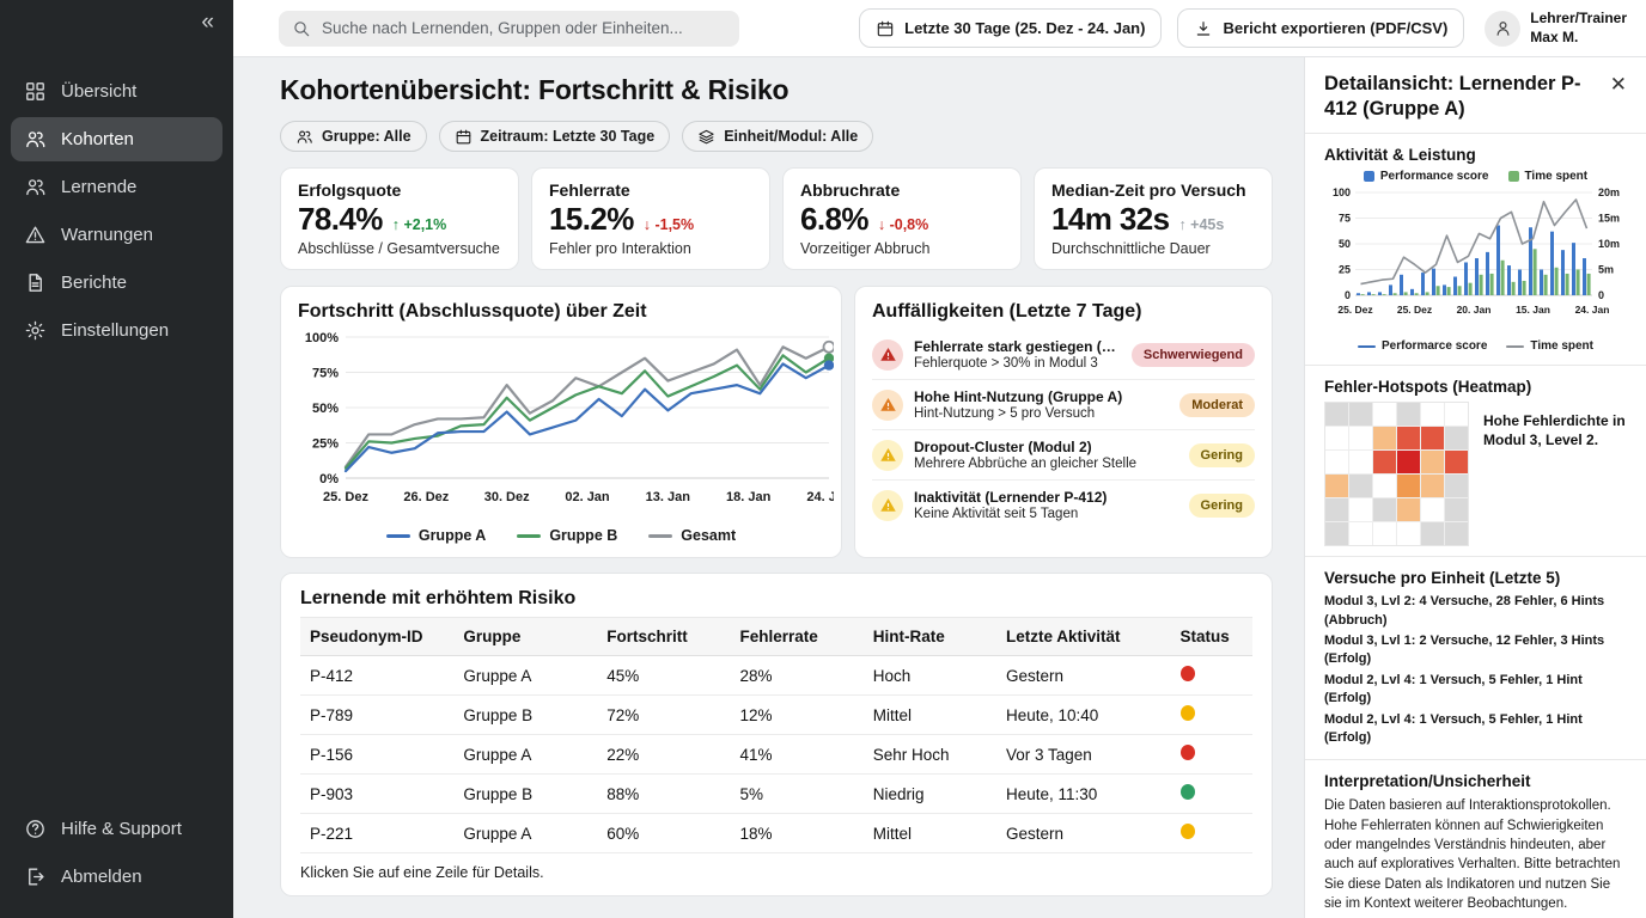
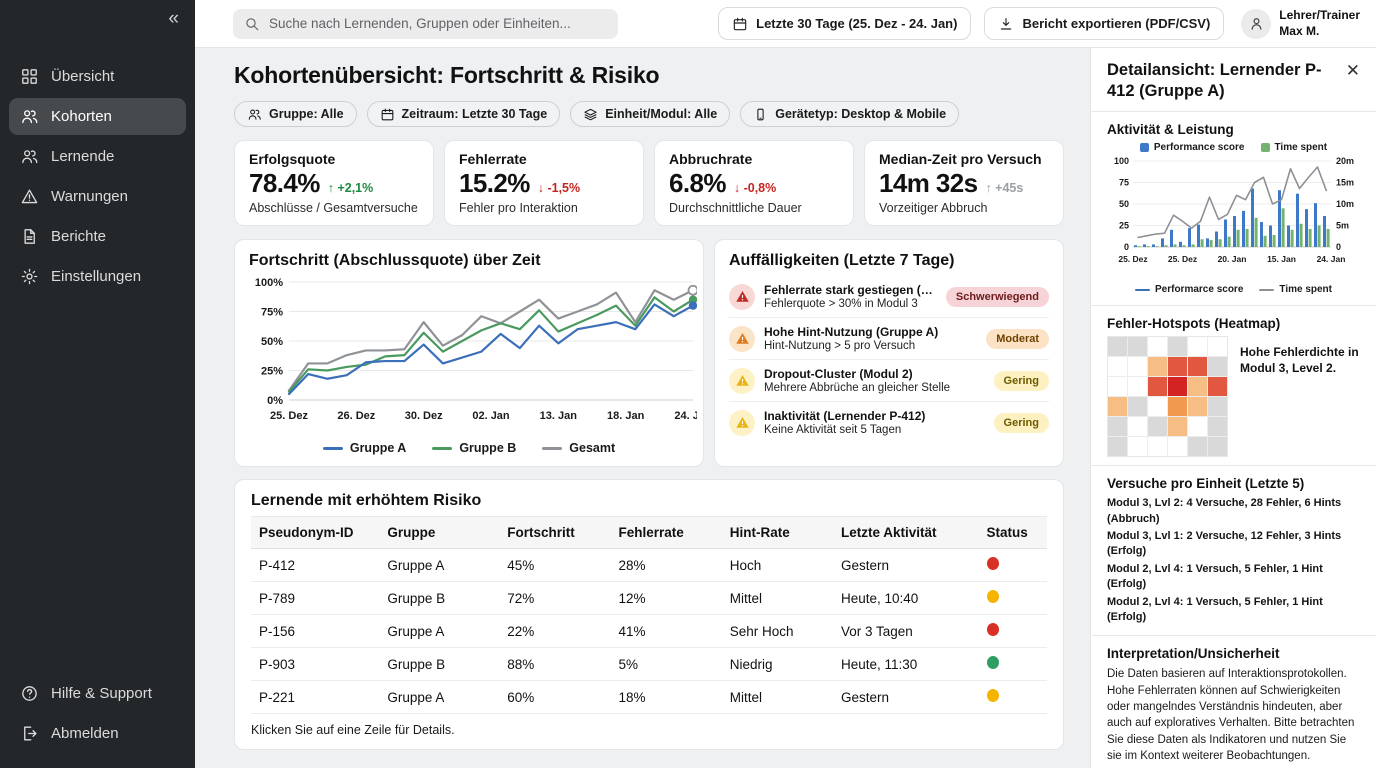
  «
  Übersicht
  Kohorten
  Lernende
  Warnungen
  Berichte
  Einstellungen
  Hilfe & Support
  Abmelden
  Suche nach Lernenden, Gruppen oder Einheiten...
  Letzte 30 Tage (25. Dez - 24. Jan)
  Bericht exportieren (PDF/CSV)
  Lehrer/Trainer
  Max M.
  Kohortenübersicht: Fortschritt & Risiko
  Gruppe: Alle
  Zeitraum: Letzte 30 Tage
  Einheit/Modul: Alle
+ Gerätetyp: Desktop & Mobile
  Erfolgsquote
  78.4%
  ↑ +2,1%
  Abschlüsse / Gesamtversuche
  Fehlerrate
  15.2%
  ↓ -1,5%
  Fehler pro Interaktion
  Abbruchrate
  6.8%
  ↓ -0,8%
- Vorzeitiger Abbruch
+ Durchschnittliche Dauer
  Median-Zeit pro Versuch
  14m 32s
  ↑ +45s
- Durchschnittliche Dauer
+ Vorzeitiger Abbruch
  Fortschritt (Abschlussquote) über Zeit
  0%
  25%
  50%
  75%
  100%
  25. Dez
  26. Dez
  30. Dez
  02. Jan
  13. Jan
  18. Jan
  Gruppe A
  Gruppe B
  Gesamt
  Auffälligkeiten (Letzte 7 Tage)
  Fehlerrate stark gestiegen (Gr
  Fehlerquote > 30% in Modul 3
  Schwerwiegend
  Hohe Hint-Nutzung (Gruppe A)
  Hint-Nutzung > 5 pro Versuch
  Moderat
  Dropout-Cluster (Modul 2)
  Mehrere Abbrüche an gleicher Stelle
  Gering
  Inaktivität (Lernender P-412)
  Keine Aktivität seit 5 Tagen
  Gering
  Lernende mit erhöhtem Risiko
  Pseudonym-ID	Gruppe	Fortschritt	Fehlerrate	Hint-Rate	Letzte Aktivität	Status
  P-412	Gruppe A	45%	28%	Hoch	Gestern
  P-789	Gruppe B	72%	12%	Mittel	Heute, 10:40
  P-156	Gruppe A	22%	41%	Sehr Hoch	Vor 3 Tagen
  P-903	Gruppe B	88%	5%	Niedrig	Heute, 11:30
  P-221	Gruppe A	60%	18%	Mittel	Gestern
  Klicken Sie auf eine Zeile für Details.
  Detailansicht: Lernender P-412 (Gruppe A)
  ✕
  Aktivität & Leistung
  Performance score
  Time spent
  0
  0
  25
  5m
  50
  10m
  75
  15m
  100
  20m
  25. Dez
  25. Dez
  20. Jan
  15. Jan
  24. Jan
  Performarce score
  Time spent
  Fehler-Hotspots (Heatmap)
  Hohe Fehlerdichte in Modul 3, Level 2.
  Versuche pro Einheit (Letzte 5)
  Modul 3, Lvl 2: 4 Versuche, 28 Fehler, 6 Hints (Abbruch)
  Modul 3, Lvl 1: 2 Versuche, 12 Fehler, 3 Hints (Erfolg)
  Modul 2, Lvl 4: 1 Versuch, 5 Fehler, 1 Hint (Erfolg)
  Modul 2, Lvl 4: 1 Versuch, 5 Fehler, 1 Hint (Erfolg)
  Interpretation/Unsicherheit
  Die Daten basieren auf Interaktionsprotokollen. Hohe Fehlerraten können auf Schwierigkeiten oder mangelndes Verständnis hindeuten, aber auch auf exploratives Verhalten. Bitte betrachten Sie diese Daten als Indikatoren und nutzen Sie sie im Kontext weiterer Beobachtungen.
